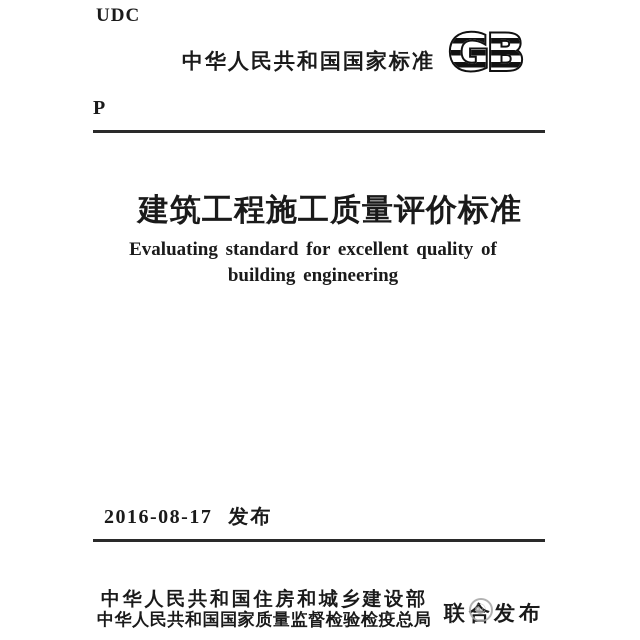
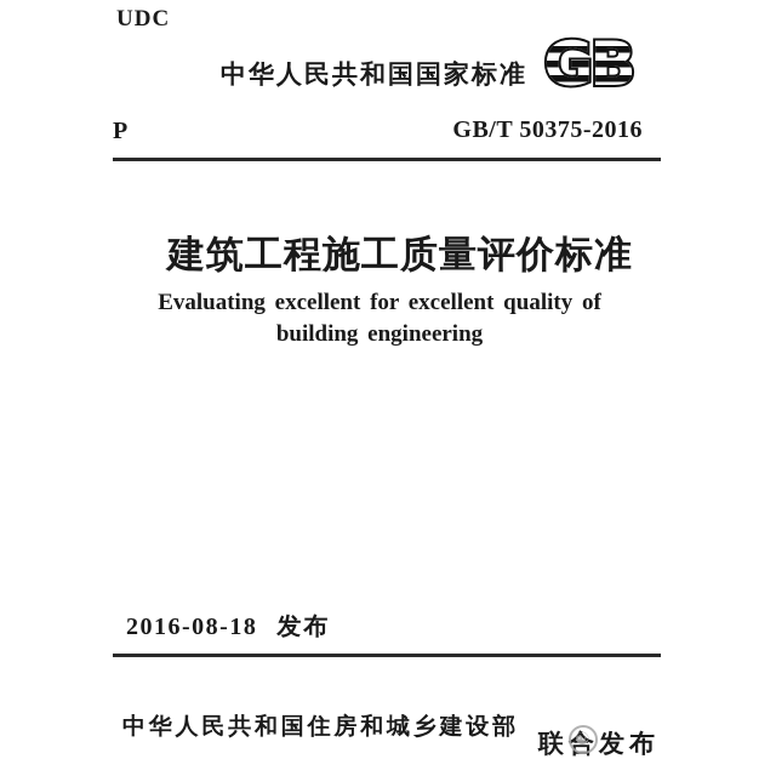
  UDC
  中华人民共和国国家标准
  P
+ GB/T 50375-2016
  建筑工程施工质量评价标准
- Evaluating standard for excellent quality of
+ Evaluating excellent for excellent quality of
  building engineering
- 2016-08-17 发布
+ 2016-08-18 发布
  中华人民共和国住房和城乡建设部
- 中华人民共和国国家质量监督检验检疫总局
  联合发布
  ☯
